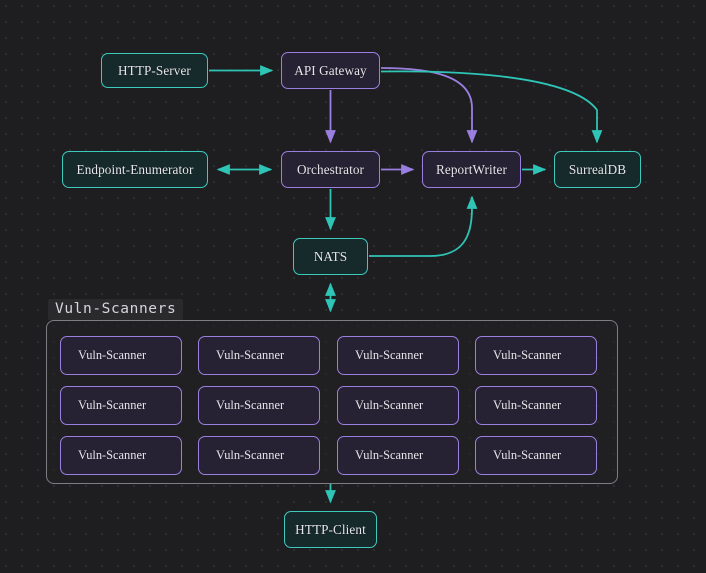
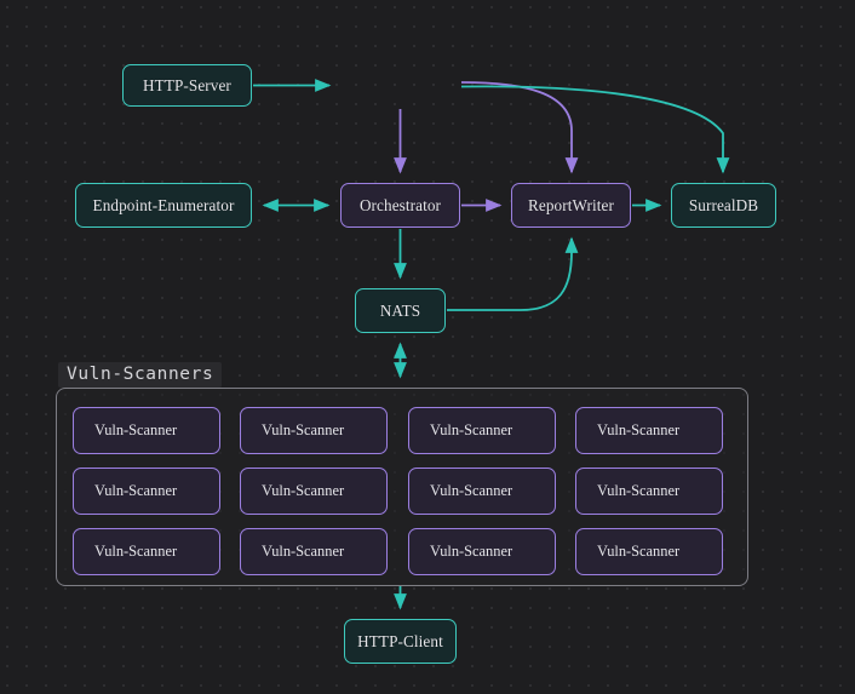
  Vuln-Scanners
  HTTP-Server
- API Gateway
  Endpoint-Enumerator
  Orchestrator
  ReportWriter
  SurrealDB
  NATS
  HTTP-Client
  Vuln-Scanner
  Vuln-Scanner
  Vuln-Scanner
  Vuln-Scanner
  Vuln-Scanner
  Vuln-Scanner
  Vuln-Scanner
  Vuln-Scanner
  Vuln-Scanner
  Vuln-Scanner
  Vuln-Scanner
  Vuln-Scanner
